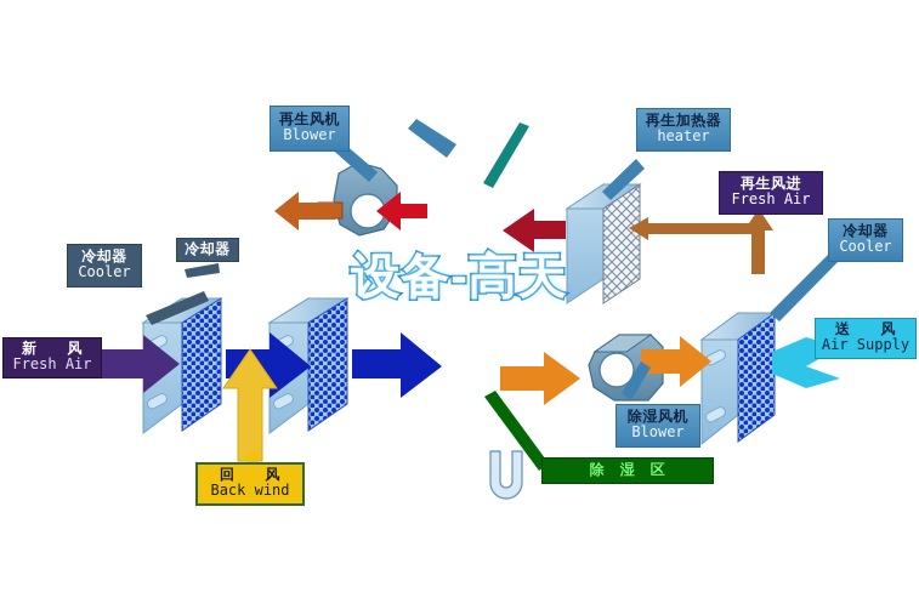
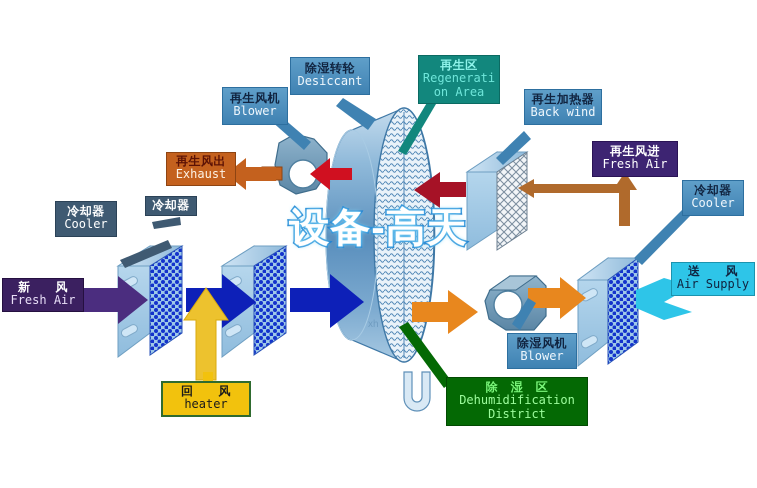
+ xh
+ 除湿转轮
+ Desiccant
  再生风机
  Blower
+ 再生风出
+ Exhaust
  冷却器
  Cooler
  冷却器
  新 风
  Fresh Air
  回 风
- Back wind
+ heater
+ 再生区
+ Regenerati
+ on Area
  再生加热器
- heater
+ Back wind
  再生风进
  Fresh Air
  冷却器
  Cooler
  送 风
  Air Supply
  除湿风机
  Blower
  除 湿 区
+ Dehumidification
+ District
  设备-高天
